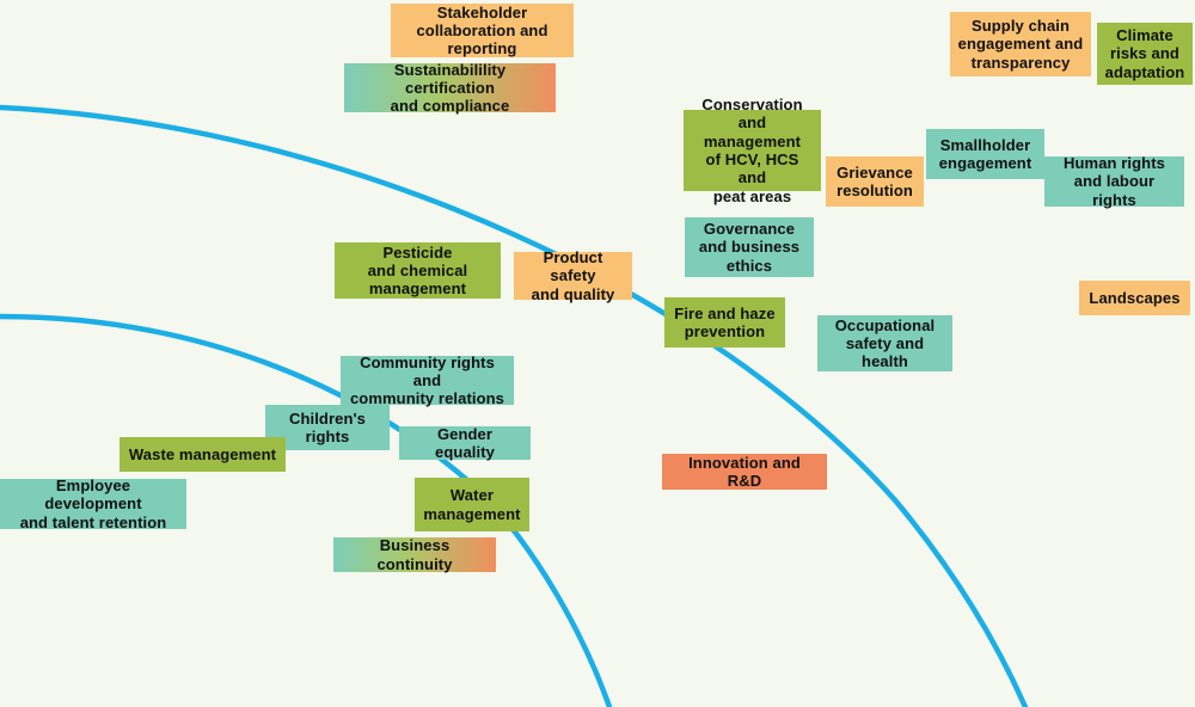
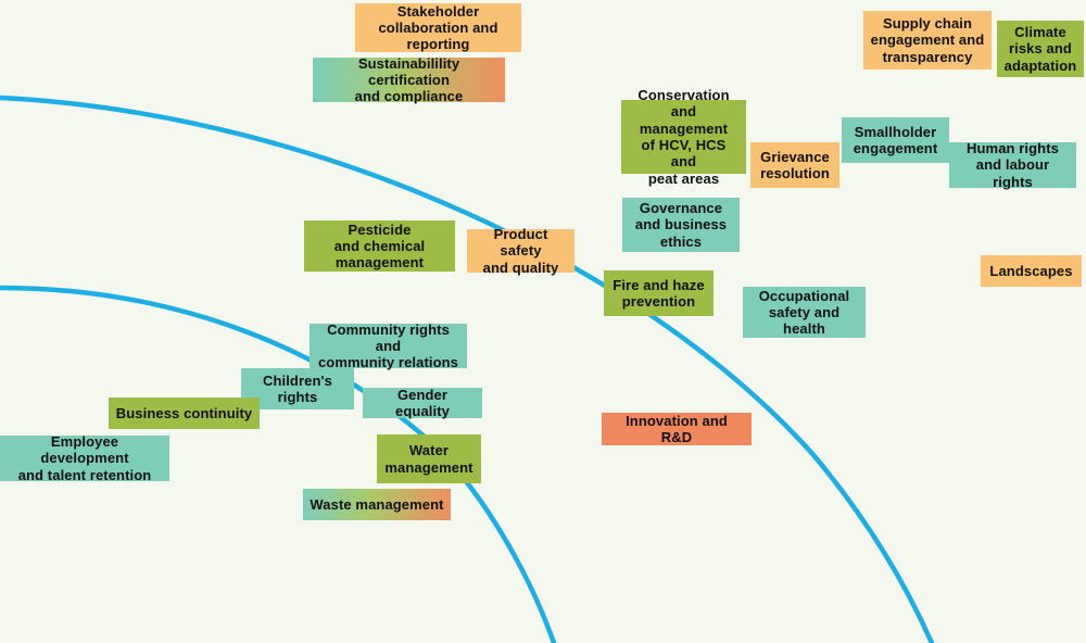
  Stakeholder
  collaboration and
  reporting
  Sustainabilility certification
  and compliance
  Supply chain
  engagement and
  transparency
  Climate
  risks and
  adaptation
  Conservation and
  management
  of HCV, HCS and
  peat areas
  Grievance
  resolution
  Smallholder
  engagement
  Human rights
  and labour rights
  Governance
  and business
  ethics
  Pesticide
  and chemical
  management
  Product safety
  and quality
  Landscapes
  Fire and haze
  prevention
  Occupational
  safety and
  health
  Community rights and
  community relations
  Children's
  rights
  Gender equality
- Waste management
+ Business continuity
  Innovation and R&D
  Water
  management
  Employee development
  and talent retention
- Business continuity
+ Waste management
